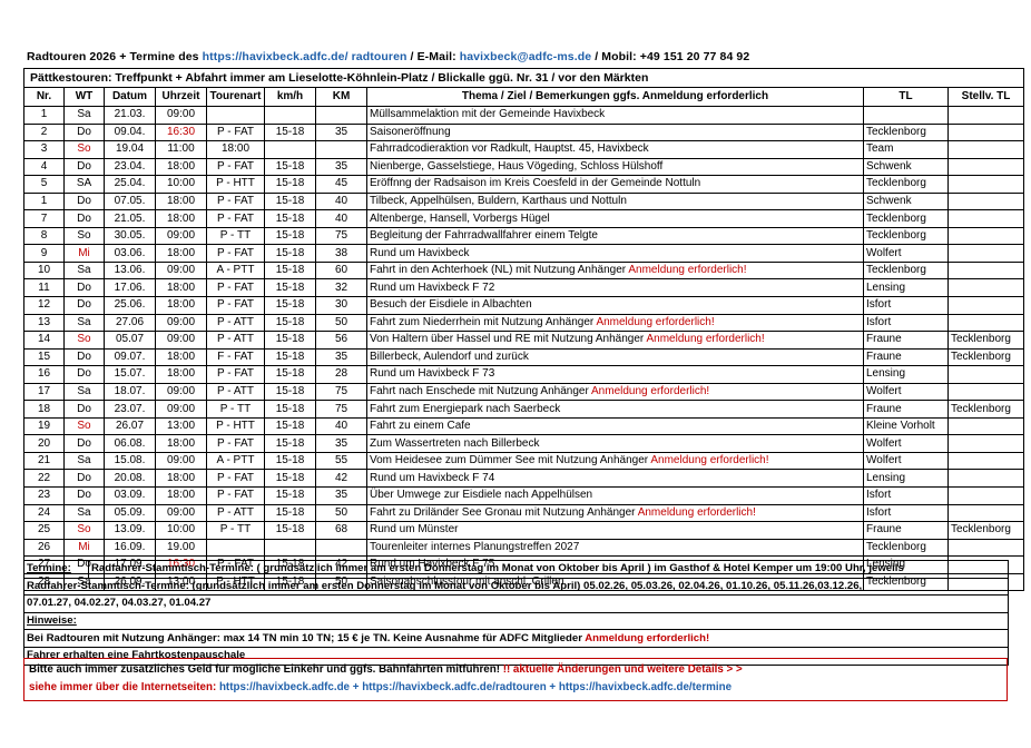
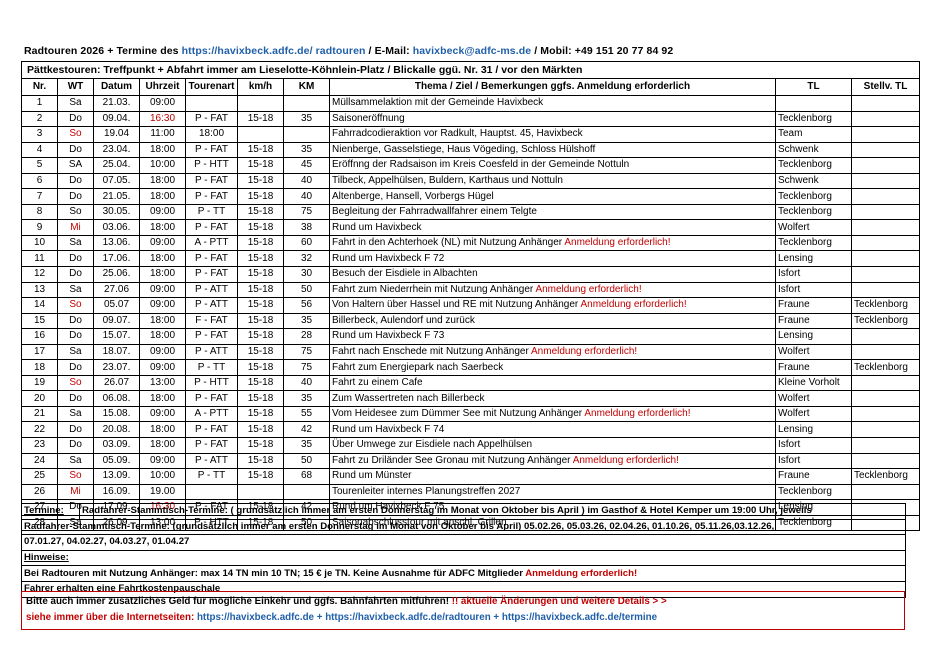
  Radtouren 2026 + Termine des https://havixbeck.adfc.de/ radtouren / E-Mail: havixbeck@adfc-ms.de / Mobil: +49 151 20 77 84 92
  Pättkestouren: Treffpunkt + Abfahrt immer am Lieselotte-Köhnlein-Platz / Blickalle ggü. Nr. 31 / vor den Märkten
  Nr.	WT	Datum	Uhrzeit	Tourenart	km/h	KM	Thema / Ziel / Bemerkungen ggfs. Anmeldung erforderlich	TL	Stellv. TL
  1	Sa	21.03.	09:00				Müllsammelaktion mit der Gemeinde Havixbeck
  2	Do	09.04.	16:30	P - FAT	15-18	35	Saisoneröffnung	Tecklenborg
  3	So	19.04	11:00	18:00			Fahrradcodieraktion vor Radkult, Hauptst. 45, Havixbeck	Team
  4	Do	23.04.	18:00	P - FAT	15-18	35	Nienberge, Gasselstiege, Haus Vögeding, Schloss Hülshoff	Schwenk
  5	SA	25.04.	10:00	P - HTT	15-18	45	Eröffnng der Radsaison im Kreis Coesfeld in der Gemeinde Nottuln	Tecklenborg
- 1	Do	07.05.	18:00	P - FAT	15-18	40	Tilbeck, Appelhülsen, Buldern, Karthaus und Nottuln	Schwenk
+ 6	Do	07.05.	18:00	P - FAT	15-18	40	Tilbeck, Appelhülsen, Buldern, Karthaus und Nottuln	Schwenk
  7	Do	21.05.	18:00	P - FAT	15-18	40	Altenberge, Hansell, Vorbergs Hügel	Tecklenborg
  8	So	30.05.	09:00	P - TT	15-18	75	Begleitung der Fahrradwallfahrer einem Telgte	Tecklenborg
  9	Mi	03.06.	18:00	P - FAT	15-18	38	Rund um Havixbeck	Wolfert
  10	Sa	13.06.	09:00	A - PTT	15-18	60	Fahrt in den Achterhoek (NL) mit Nutzung Anhänger Anmeldung erforderlich!	Tecklenborg
  11	Do	17.06.	18:00	P - FAT	15-18	32	Rund um Havixbeck F 72	Lensing
  12	Do	25.06.	18:00	P - FAT	15-18	30	Besuch der Eisdiele in Albachten	Isfort
  13	Sa	27.06	09:00	P - ATT	15-18	50	Fahrt zum Niederrhein mit Nutzung Anhänger Anmeldung erforderlich!	Isfort
  14	So	05.07	09:00	P - ATT	15-18	56	Von Haltern über Hassel und RE mit Nutzung Anhänger Anmeldung erforderlich!	Fraune	Tecklenborg
  15	Do	09.07.	18:00	F - FAT	15-18	35	Billerbeck, Aulendorf und zurück	Fraune	Tecklenborg
  16	Do	15.07.	18:00	P - FAT	15-18	28	Rund um Havixbeck F 73	Lensing
  17	Sa	18.07.	09:00	P - ATT	15-18	75	Fahrt nach Enschede mit Nutzung Anhänger Anmeldung erforderlich!	Wolfert
  18	Do	23.07.	09:00	P - TT	15-18	75	Fahrt zum Energiepark nach Saerbeck	Fraune	Tecklenborg
  19	So	26.07	13:00	P - HTT	15-18	40	Fahrt zu einem Cafe	Kleine Vorholt
  20	Do	06.08.	18:00	P - FAT	15-18	35	Zum Wassertreten nach Billerbeck	Wolfert
  21	Sa	15.08.	09:00	A - PTT	15-18	55	Vom Heidesee zum Dümmer See mit Nutzung Anhänger Anmeldung erforderlich!	Wolfert
  22	Do	20.08.	18:00	P - FAT	15-18	42	Rund um Havixbeck F 74	Lensing
  23	Do	03.09.	18:00	P - FAT	15-18	35	Über Umwege zur Eisdiele nach Appelhülsen	Isfort
  24	Sa	05.09.	09:00	P - ATT	15-18	50	Fahrt zu Driländer See Gronau mit Nutzung Anhänger Anmeldung erforderlich!	Isfort
  25	So	13.09.	10:00	P - TT	15-18	68	Rund um Münster	Fraune	Tecklenborg
  26	Mi	16.09.	19.00				Tourenleiter internes Planungstreffen 2027	Tecklenborg
  27	Do	17.09.	16:30	P - FAT	15-18	42	Rund um Havixbeck F 75	Lensing
  28	Sa	26.09.	13:00	P - HTT	15-18	50	Saisonabschlusstour mit anschl. Grillen	Tecklenborg
  Termine:	Radfahrer-Stammtisch-Termine: ( grundsätzlich immer am ersten Donnerstag im Monat von Oktober bis April ) im Gasthof & Hotel Kemper um 19:00 Uhr, jeweils
  Radfahrer-Stammtisch-Termine: (grundsätzlich immer am ersten Donnerstag im Monat von Oktober bis April) 05.02.26, 05.03.26, 02.04.26, 01.10.26, 05.11.26,03.12.26,
  07.01.27, 04.02.27, 04.03.27, 01.04.27
  Hinweise:
  Bei Radtouren mit Nutzung Anhänger: max 14 TN min 10 TN; 15 € je TN. Keine Ausnahme für ADFC Mitglieder Anmeldung erforderlich!
  Fahrer erhalten eine Fahrtkostenpauschale
  Bitte auch immer zusätzliches Geld für mögliche Einkehr und ggfs. Bahnfahrten mitführen! !! aktuelle Änderungen und weitere Details > >
  siehe immer über die Internetseiten: https://havixbeck.adfc.de + https://havixbeck.adfc.de/radtouren + https://havixbeck.adfc.de/termine
